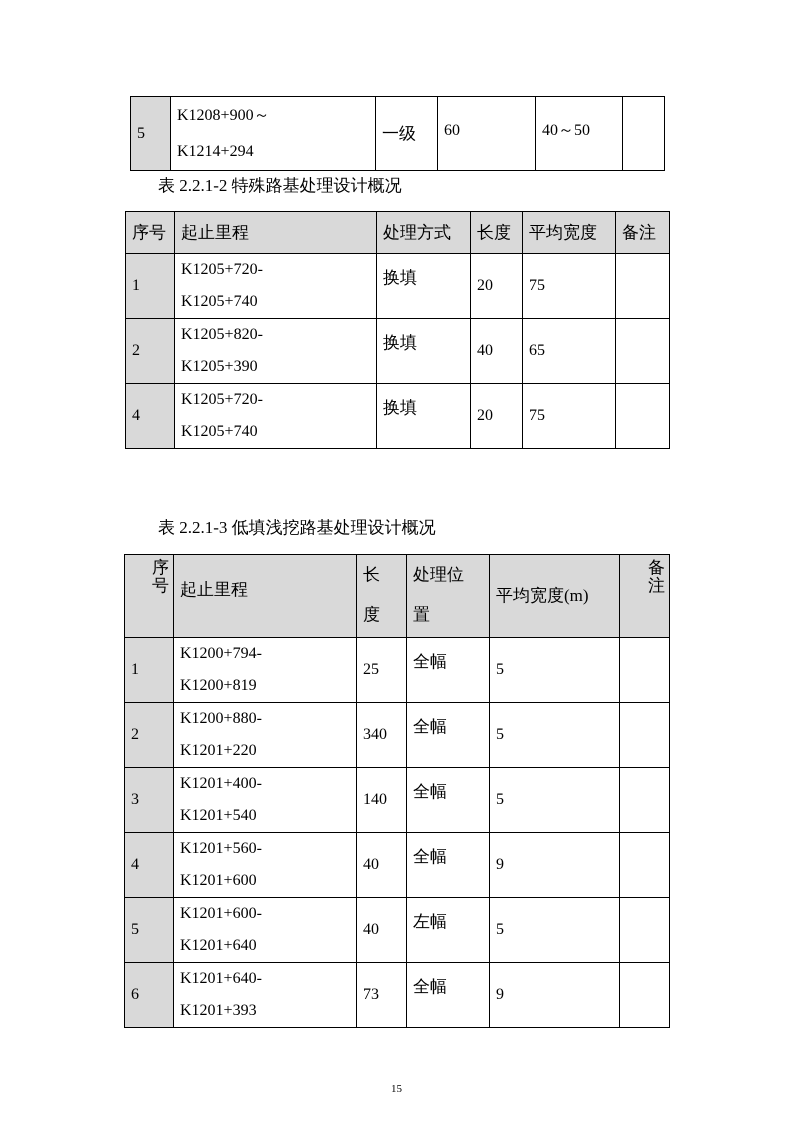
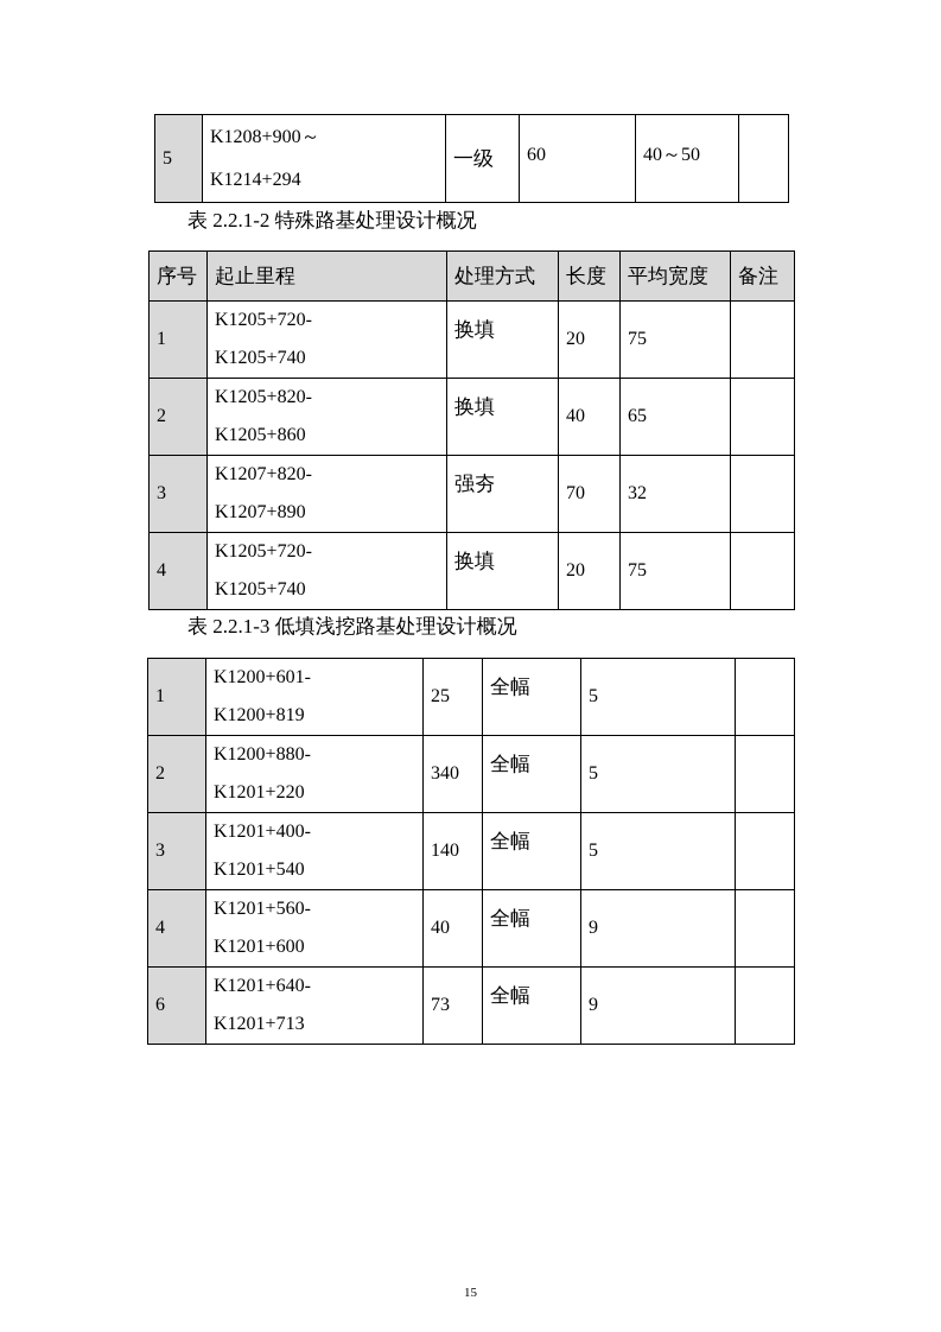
  5	K1208+900～ K1214+294	一级	60	40～50
  表 2.2.1-2 特殊路基处理设计概况
  序号	起止里程	处理方式	长度	平均宽度	备注
  1	K1205+720-K1205+740	换填	20	75
- 2	K1205+820-K1205+390	换填	40	65
+ 2	K1205+820-K1205+860	换填	40	65
+ 3	K1207+820-K1207+890	强夯	70	32
  4	K1205+720-K1205+740	换填	20	75
  表 2.2.1-3 低填浅挖路基处理设计概况
- 序 号	起止里程	长 度	处理位 置	平均宽度(m)	备 注
- 1	K1200+794-K1200+819	25	全幅	5
+ 1	K1200+601-K1200+819	25	全幅	5
  2	K1200+880-K1201+220	340	全幅	5
  3	K1201+400-K1201+540	140	全幅	5
  4	K1201+560-K1201+600	40	全幅	9
- 5	K1201+600-K1201+640	40	左幅	5
- 6	K1201+640-K1201+393	73	全幅	9
+ 6	K1201+640-K1201+713	73	全幅	9
  15
